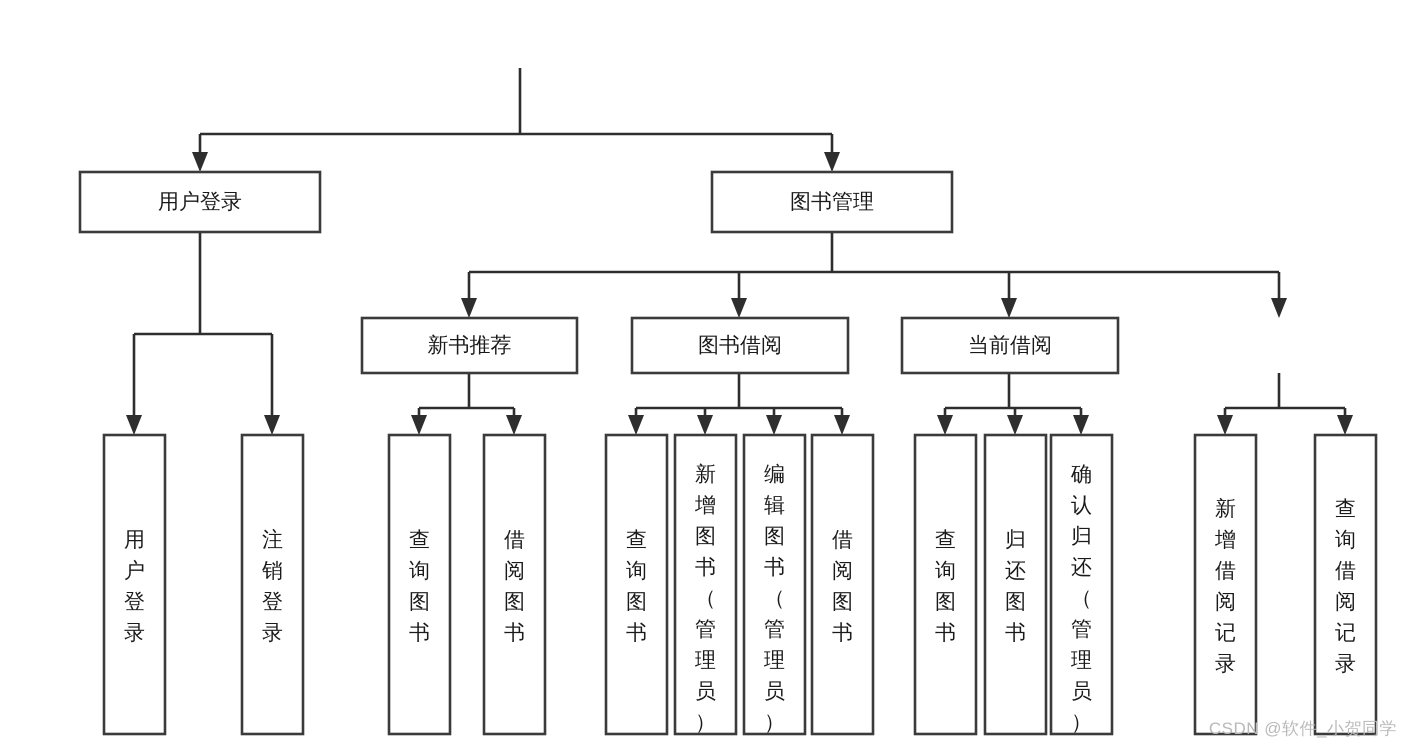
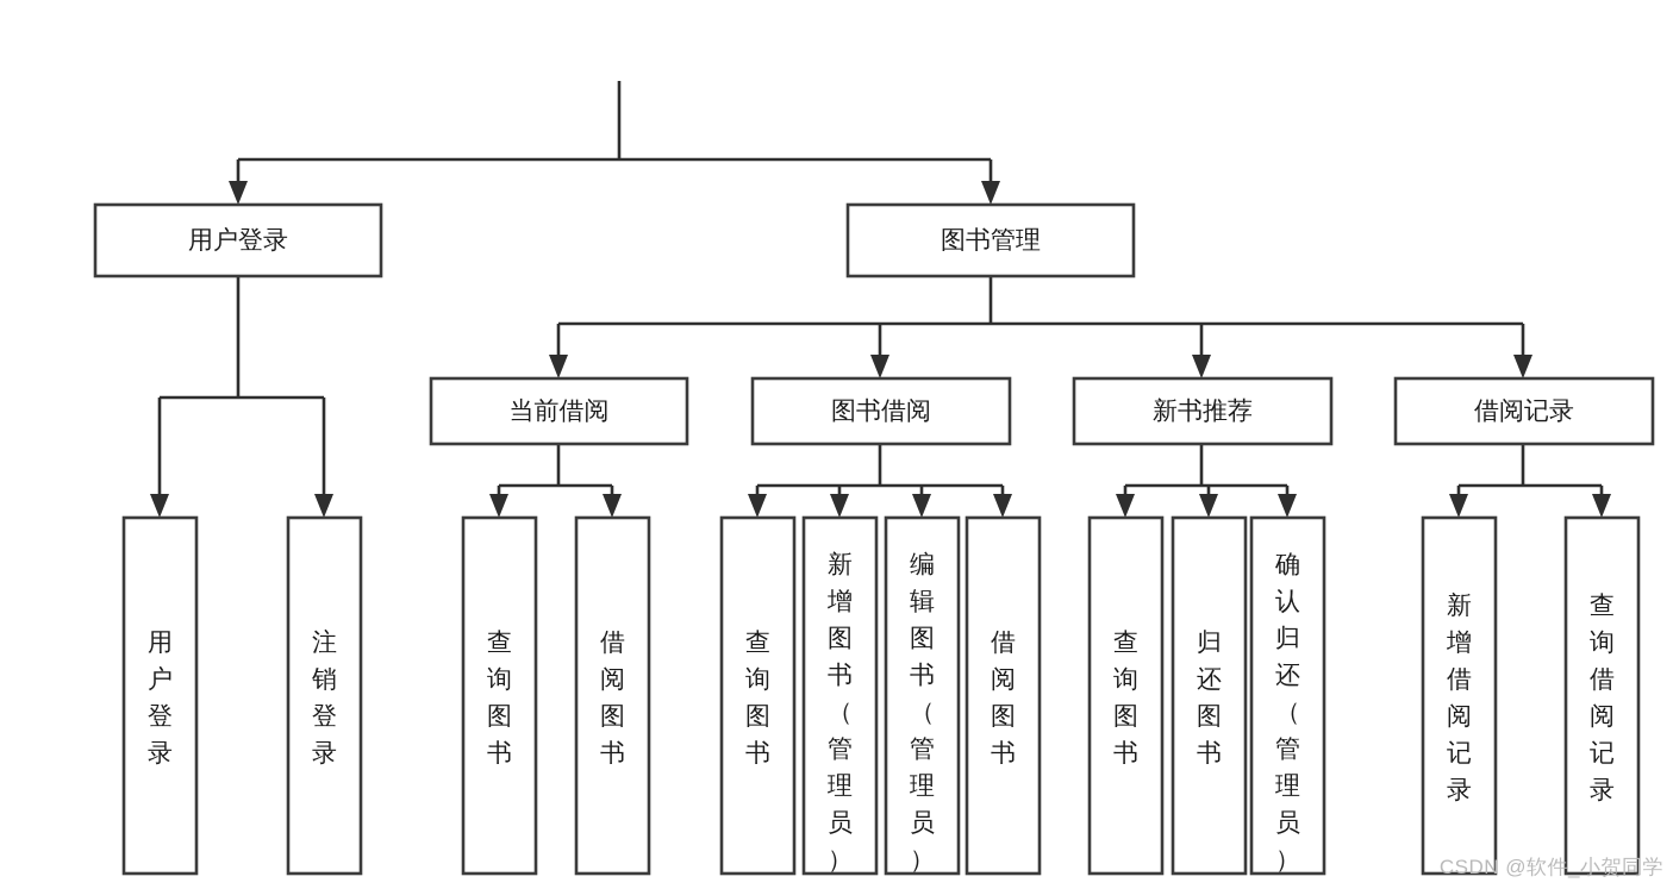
  用户登录
  图书管理
- 新书推荐
+ 当前借阅
  图书借阅
- 当前借阅
+ 新书推荐
+ 借阅记录
  用户登录
  注销登录
  查询图书
  借阅图书
  查询图书
  新增图书（管理员）
  编辑图书（管理员）
  借阅图书
  查询图书
  归还图书
  确认归还（管理员）
  新增借阅记录
  查询借阅记录
  CSDN @软件_小贺同学
